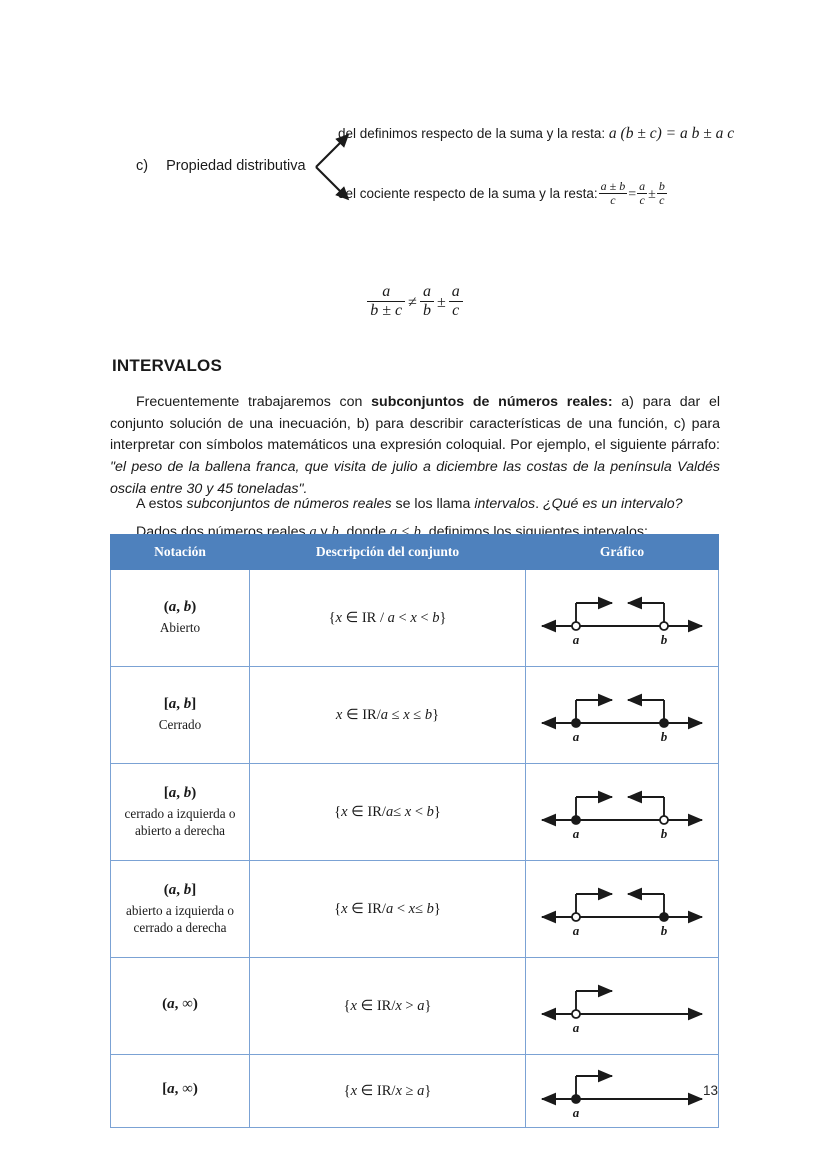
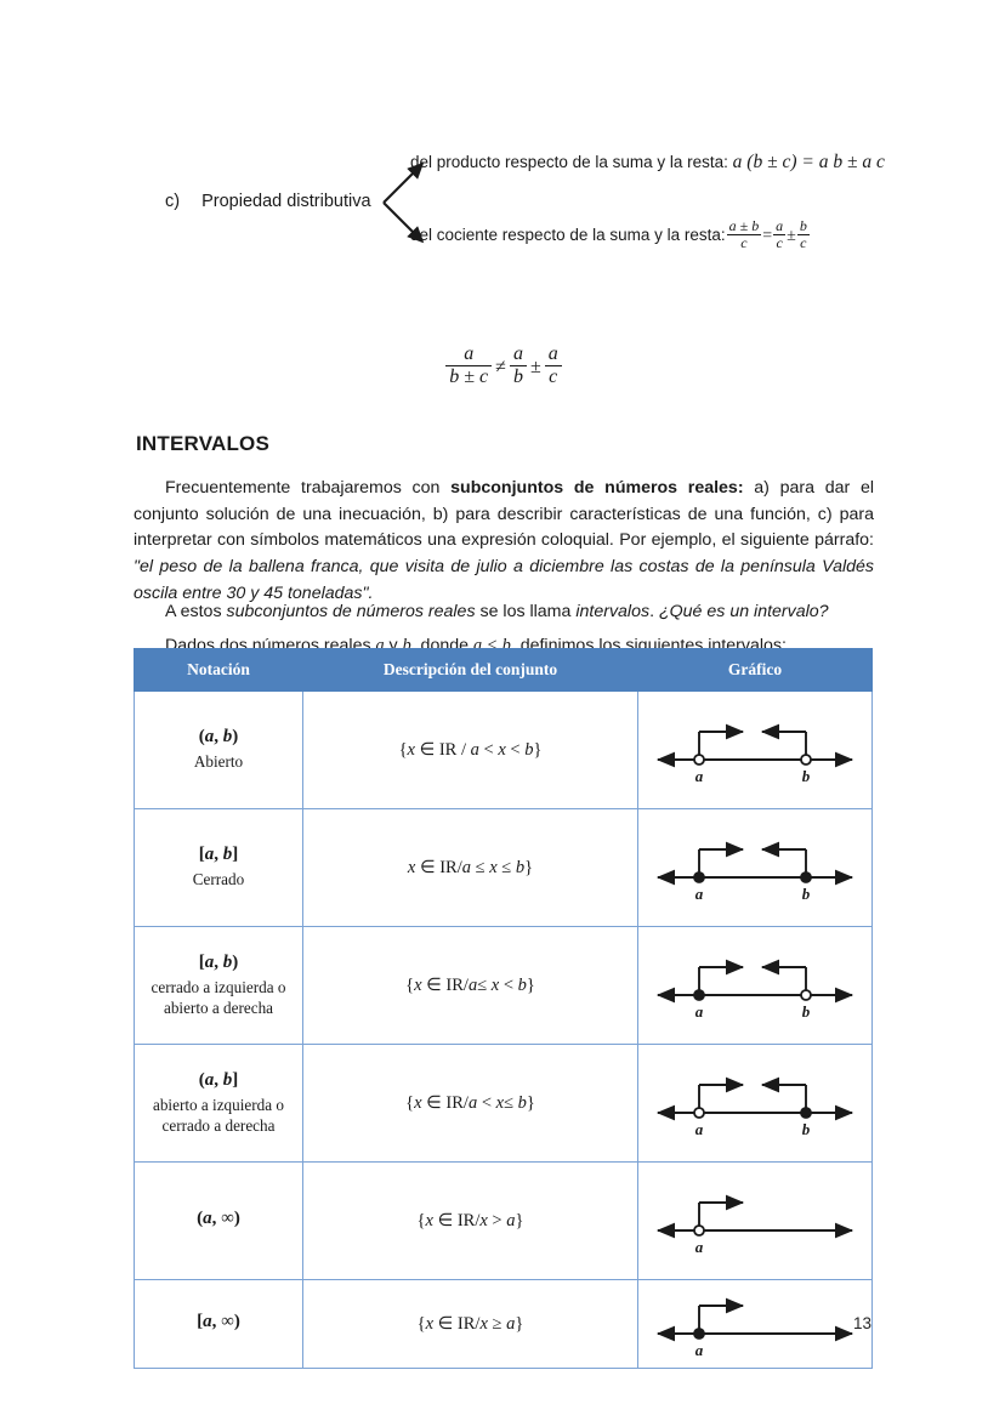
  c) Propiedad distributiva
- del definimos respecto de la suma y la resta: a (b ± c) = a b ± a c
+ del producto respecto de la suma y la resta: a (b ± c) = a b ± a c
  del cociente respecto de la suma y la resta:
  a ± b
  c
  =
  a
  c
  ±
  b
  c
  a
  b ± c
  ≠
  a
  b
  ±
  a
  c
  INTERVALOS
  Frecuentemente trabajaremos con subconjuntos de números reales: a) para dar el conjunto solución de una inecuación, b) para describir características de una función, c) para interpretar con símbolos matemáticos una expresión coloquial. Por ejemplo, el siguiente párrafo: "el peso de la ballena franca, que visita de julio a diciembre las costas de la península Valdés oscila entre 30 y 45 toneladas".
  A estos subconjuntos de números reales se los llama intervalos. ¿Qué es un intervalo?
  Dados dos números reales a y b, donde a < b, definimos los siguientes intervalos:
  Notación	Descripción del conjunto	Gráfico
  (a, b)Abierto	{x ∈ IR / a < x < b}	a b
  [a, b]Cerrado	x ∈ IR/a ≤ x ≤ b}	a b
  [a, b)cerrado a izquierda o abierto a derecha	{x ∈ IR/a≤ x < b}	a b
  (a, b]abierto a izquierda o cerrado a derecha	{x ∈ IR/a < x≤ b}	a b
  (a, ∞)	{x ∈ IR/x > a}	a
  [a, ∞)	{x ∈ IR/x ≥ a}	a
  13
